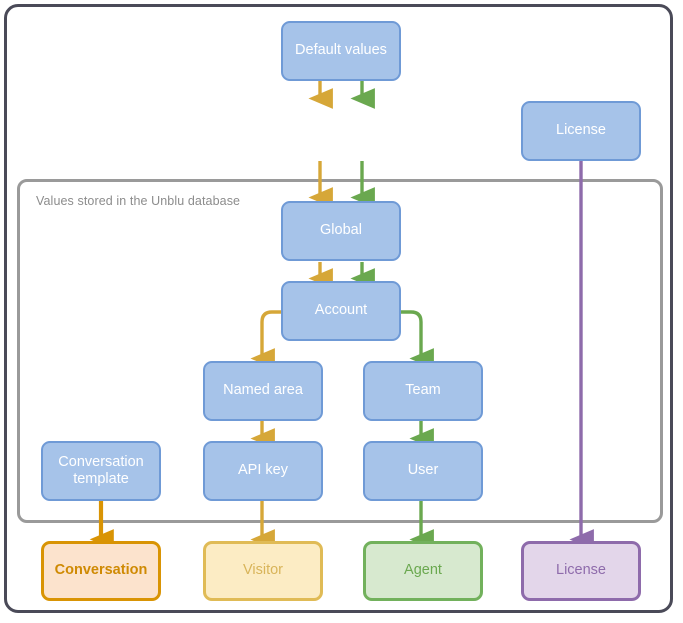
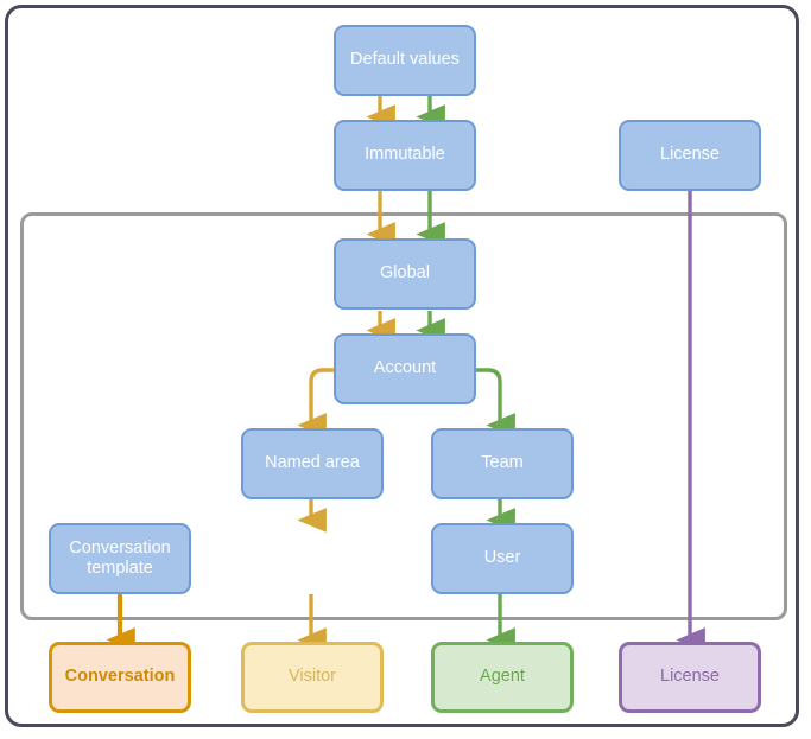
- Values stored in the Unblu database
  Default values
+ Immutable
  License
  Global
  Account
  Named area
  Team
  Conversation
  template
- API key
  User
  Conversation
  Visitor
  Agent
  License
